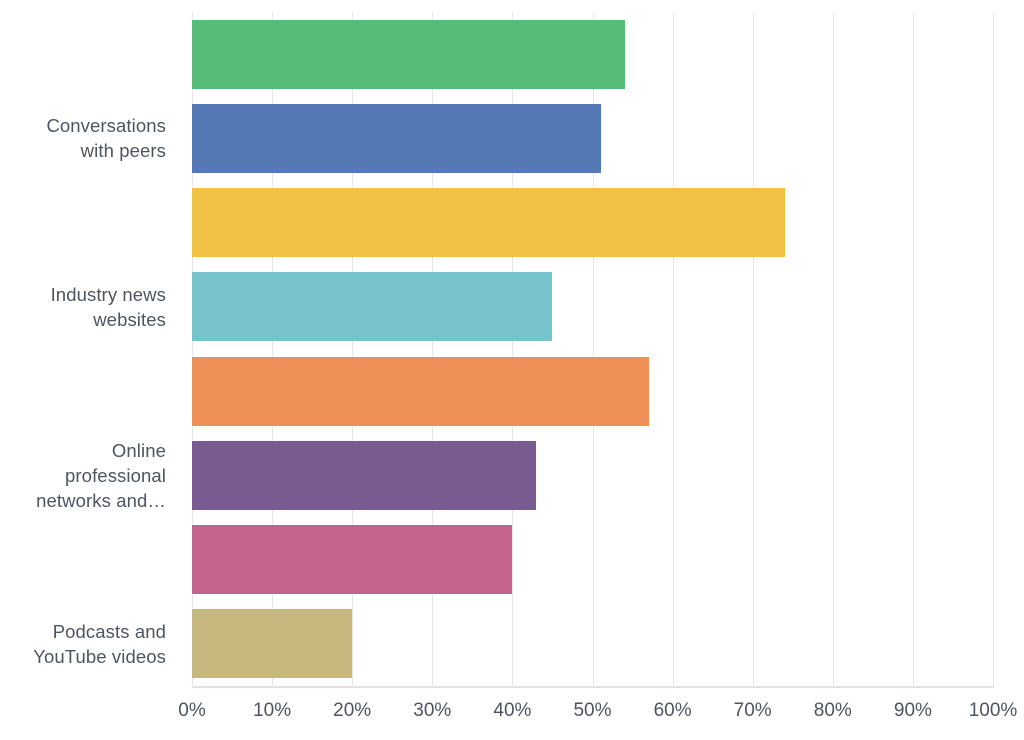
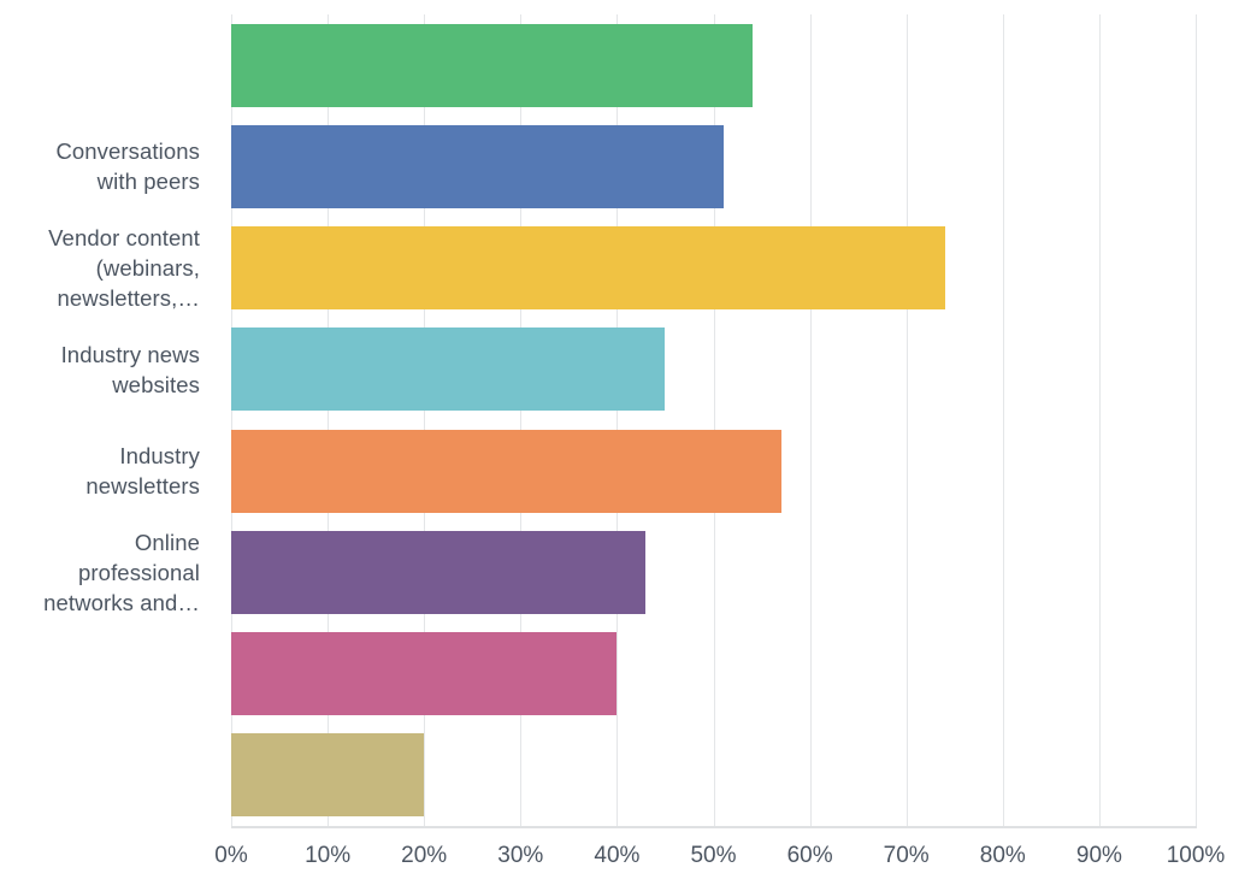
  Conversations
  with peers
+ Vendor content
+ (webinars,
+ newsletters,…
  Industry news
  websites
+ Industry
+ newsletters
  Online
  professional
  networks and…
- Podcasts and
- YouTube videos
  0%
  10%
  20%
  30%
  40%
  50%
  60%
  70%
  80%
  90%
  100%
